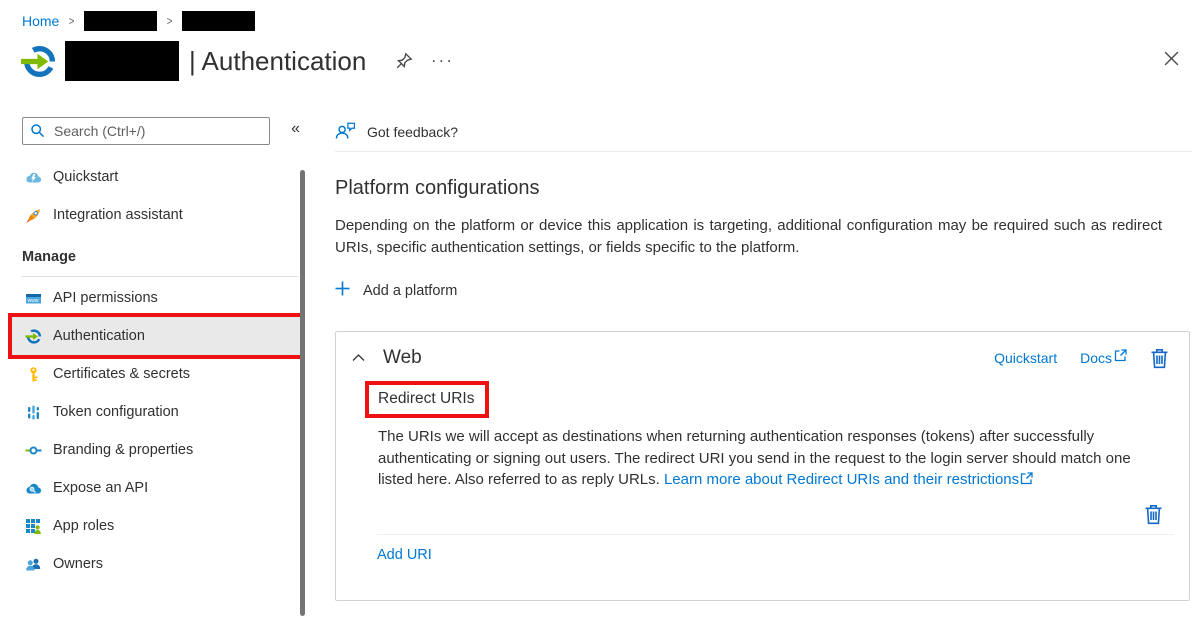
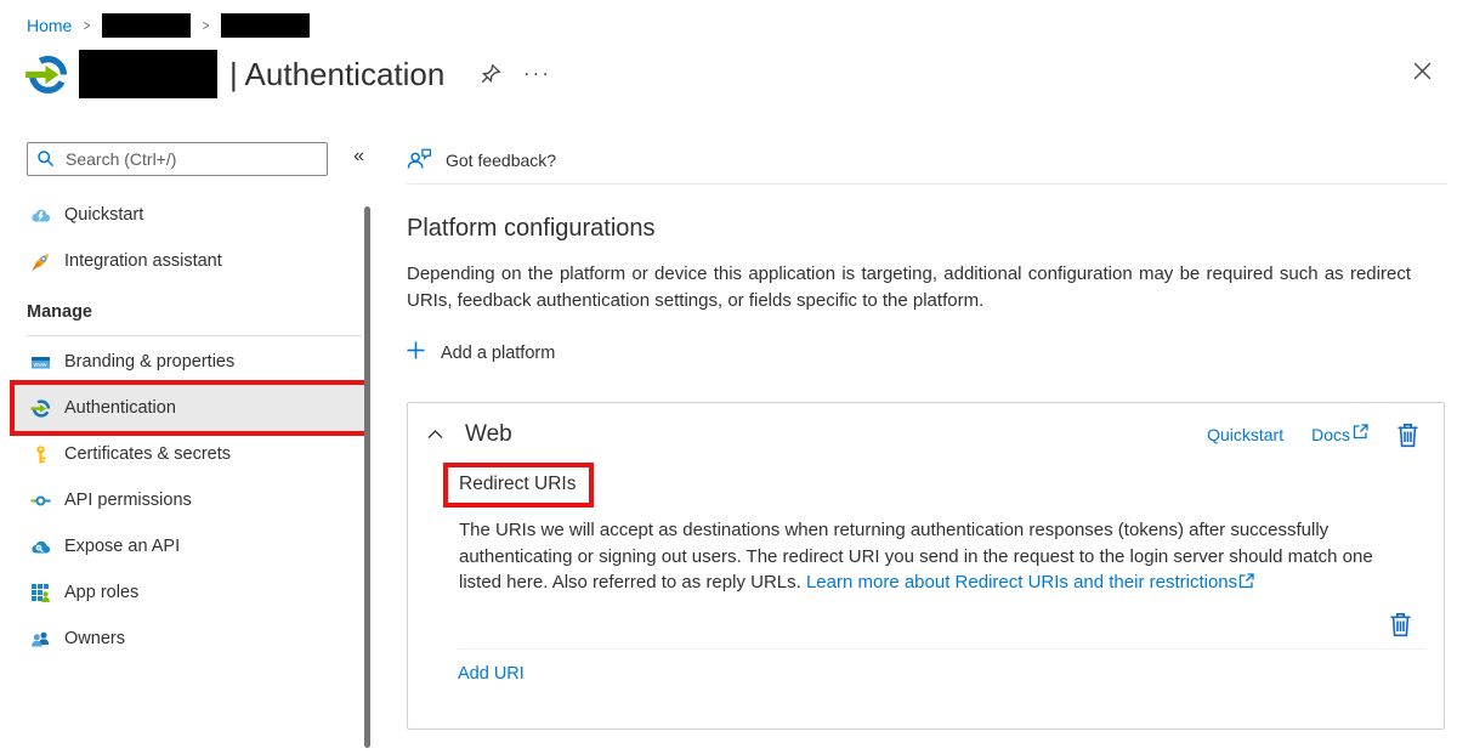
  Home
  >
  >
  | Authentication
  ...
  Search (Ctrl+/)
  «
  Quickstart
  Integration assistant
  Manage
- API permissions
+ Branding & properties
  Authentication
  Certificates & secrets
- Token configuration
- Branding & properties
+ API permissions
  Expose an API
  App roles
  Owners
  Got feedback?
  Platform configurations
- Depending on the platform or device this application is targeting, additional configuration may be required such as redirect URIs, specific authentication settings, or fields specific to the platform.
+ Depending on the platform or device this application is targeting, additional configuration may be required such as redirect URIs, feedback authentication settings, or fields specific to the platform.
  Add a platform
  Web
  Quickstart
  Docs
  Redirect URIs
  The URIs we will accept as destinations when returning authentication responses (tokens) after successfully authenticating or signing out users. The redirect URI you send in the request to the login server should match one listed here. Also referred to as reply URLs. Learn more about Redirect URIs and their restrictions
  Add URI
